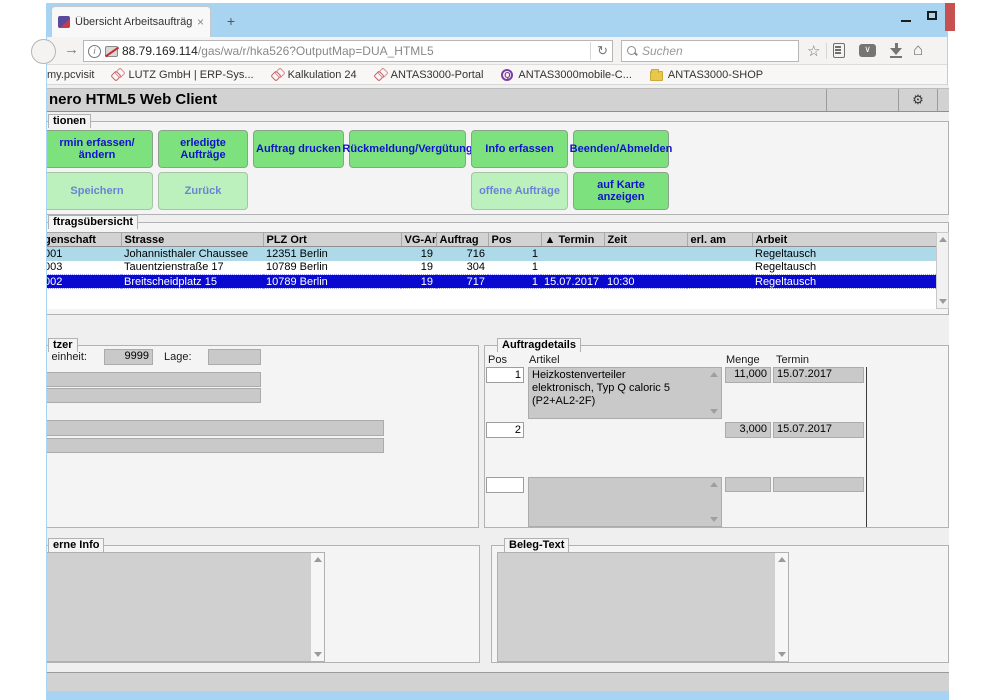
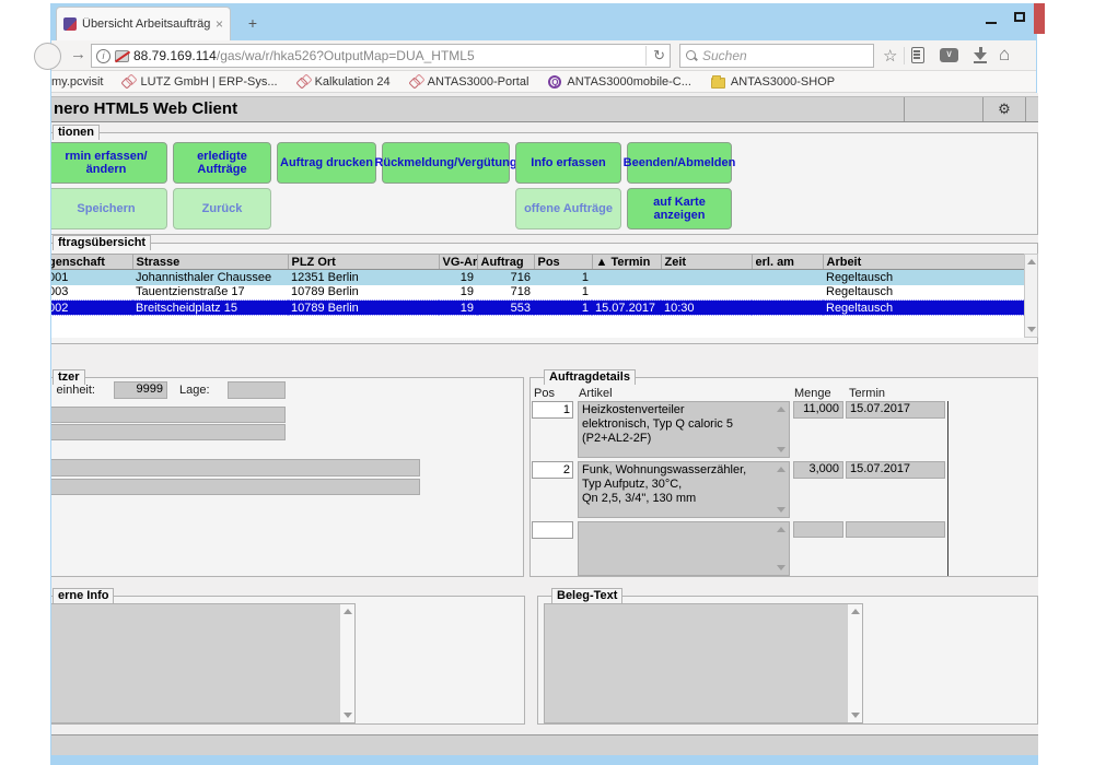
  Übersicht Arbeitsaufträg
  ×
  +
  →
  i
  88.79.169.114/gas/wa/r/hka526?OutputMap=DUA_HTML5
  ↻
  Suchen
  ☆
  ∨
  ⌂
  my.pcvisit
  LUTZ GmbH | ERP-Sys...
  Kalkulation 24
  ANTAS3000-Portal
  Q
  ANTAS3000mobile-C...
  ANTAS3000-SHOP
  nero HTML5 Web Client
  ⚙
  tionen
  rmin erfassen/ändern
  erledigte Aufträge
  Auftrag drucken
  Rückmeldung/Vergütung
  Info erfassen
  Beenden/Abmelden
  Speichern
  Zurück
  offene Aufträge
  auf Karte anzeigen
  ftragsübersicht
  genschaft	Strasse	PLZ Ort	VG-Ar	Auftrag	Pos	▲ Termin	Zeit	erl. am	Arbeit
  001	Johannisthaler Chaussee	12351 Berlin	19	716	1				Regeltausch
- 003	Tauentzienstraße 17	10789 Berlin	19	304	1				Regeltausch
+ 003	Tauentzienstraße 17	10789 Berlin	19	718	1				Regeltausch
- 002	Breitscheidplatz 15	10789 Berlin	19	717	1	15.07.2017	10:30		Regeltausch
+ 002	Breitscheidplatz 15	10789 Berlin	19	553	1	15.07.2017	10:30		Regeltausch
  tzer
  einheit:
  9999
  Lage:
  Auftragdetails
  Pos
  Artikel
  Menge
  Termin
  1
  Heizkostenverteiler
  elektronisch, Typ Q caloric 5
  (P2+AL2-2F)
  11,000
  15.07.2017
  2
+ Funk, Wohnungswasserzähler,
+ Typ Aufputz, 30°C,
+ Qn 2,5, 3/4", 130 mm
  3,000
  15.07.2017
  erne Info
  Beleg-Text
